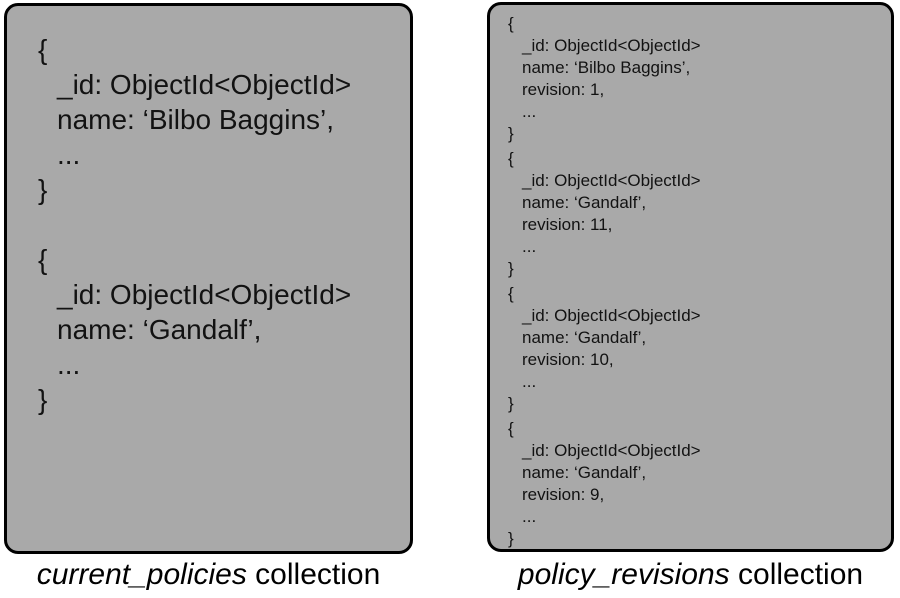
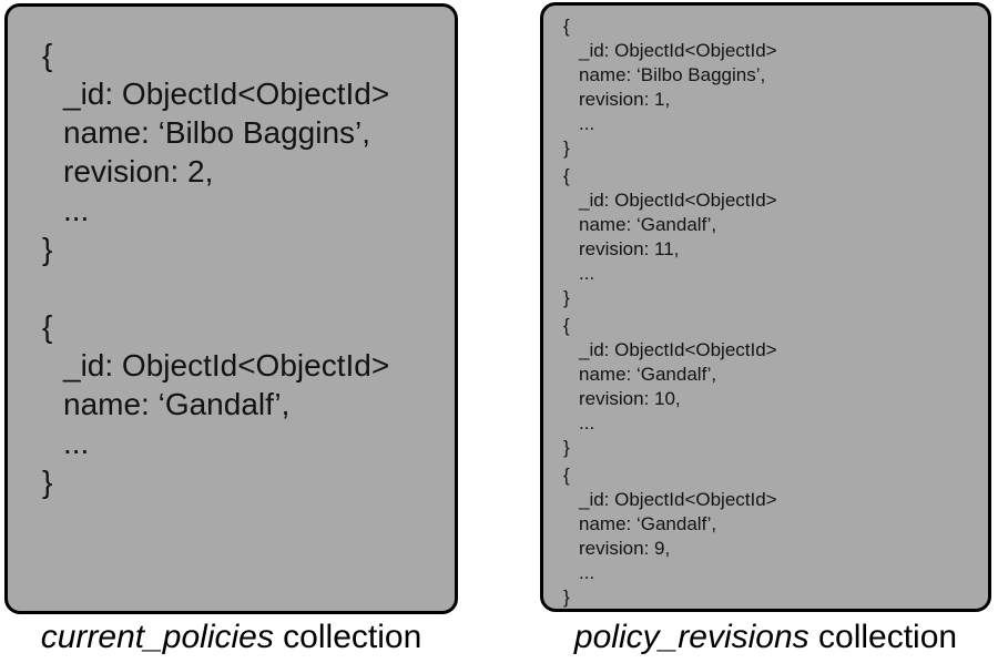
  {
  _id: ObjectId<ObjectId>
  name: ‘Bilbo Baggins’,
+ revision: 2,
  ...
  }
  {
  _id: ObjectId<ObjectId>
  name: ‘Gandalf’,
  ...
  }
  {
  _id: ObjectId<ObjectId>
  name: ‘Bilbo Baggins’,
  revision: 1,
  ...
  }
  {
  _id: ObjectId<ObjectId>
  name: ‘Gandalf’,
  revision: 11,
  ...
  }
  {
  _id: ObjectId<ObjectId>
  name: ‘Gandalf’,
  revision: 10,
  ...
  }
  {
  _id: ObjectId<ObjectId>
  name: ‘Gandalf’,
  revision: 9,
  ...
  }
  current_policies collection
  policy_revisions collection
